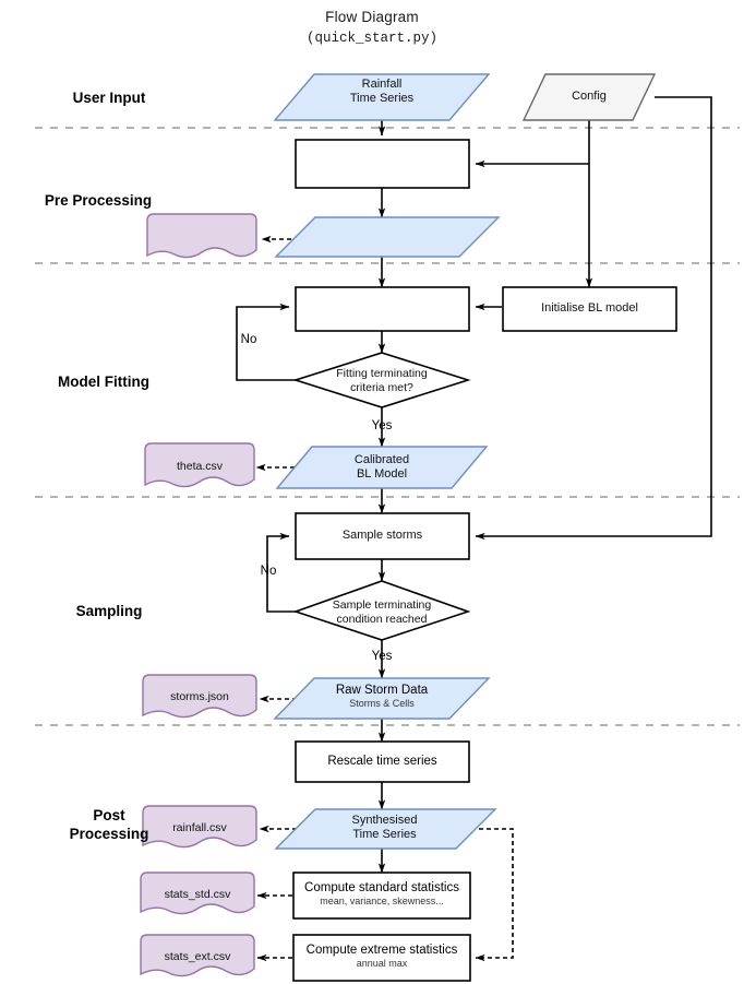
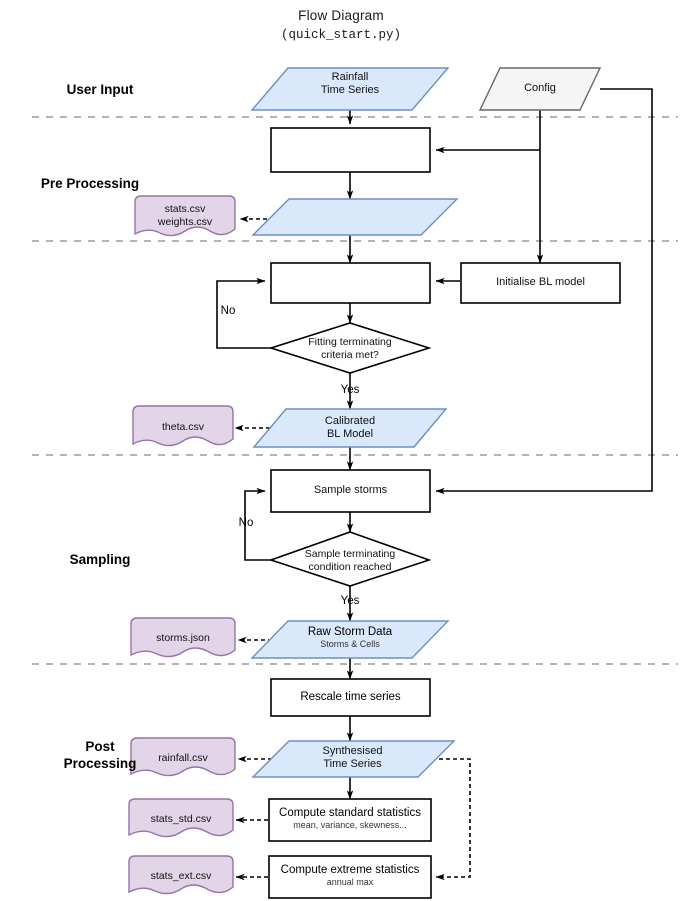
  Flow Diagram
  (quick_start.py)
  User Input
  Pre Processing
- Model Fitting
  Sampling
  Post
  Processing
  Rainfall
  Time Series
  Config
+ stats.csv
+ weights.csv
  Initialise BL model
  Fitting terminating
  criteria met?
  theta.csv
  Calibrated
  BL Model
  Sample storms
  Sample terminating
  condition reached
  storms.json
  Raw Storm Data
  Storms & Cells
  Rescale time series
  rainfall.csv
  Synthesised
  Time Series
  stats_std.csv
  Compute standard statistics
  mean, variance, skewness...
  stats_ext.csv
  Compute extreme statistics
  annual max
  No
  Yes
  No
  Yes
